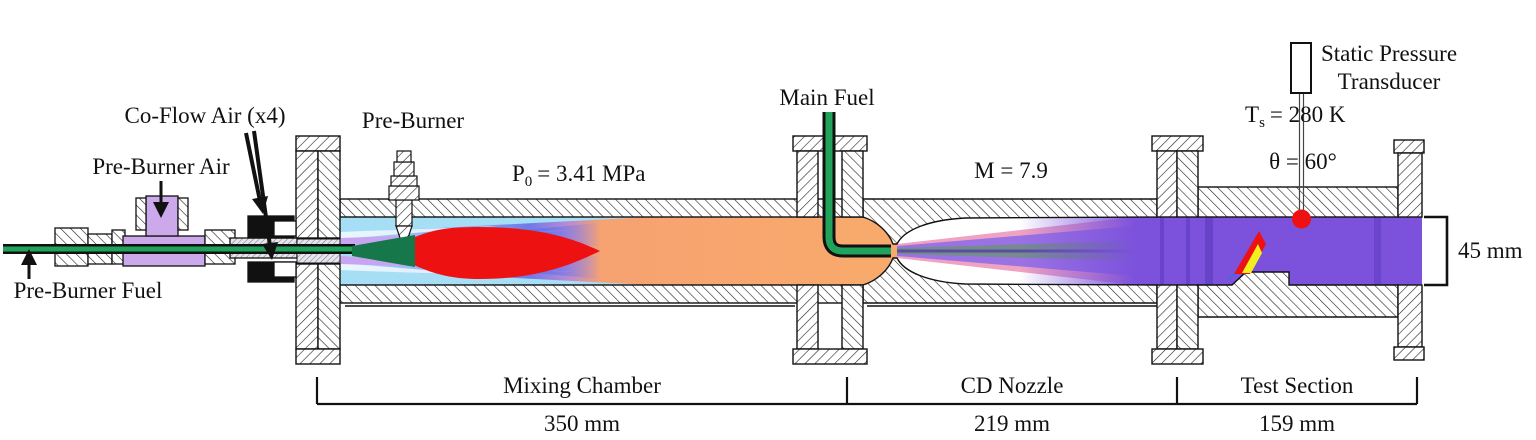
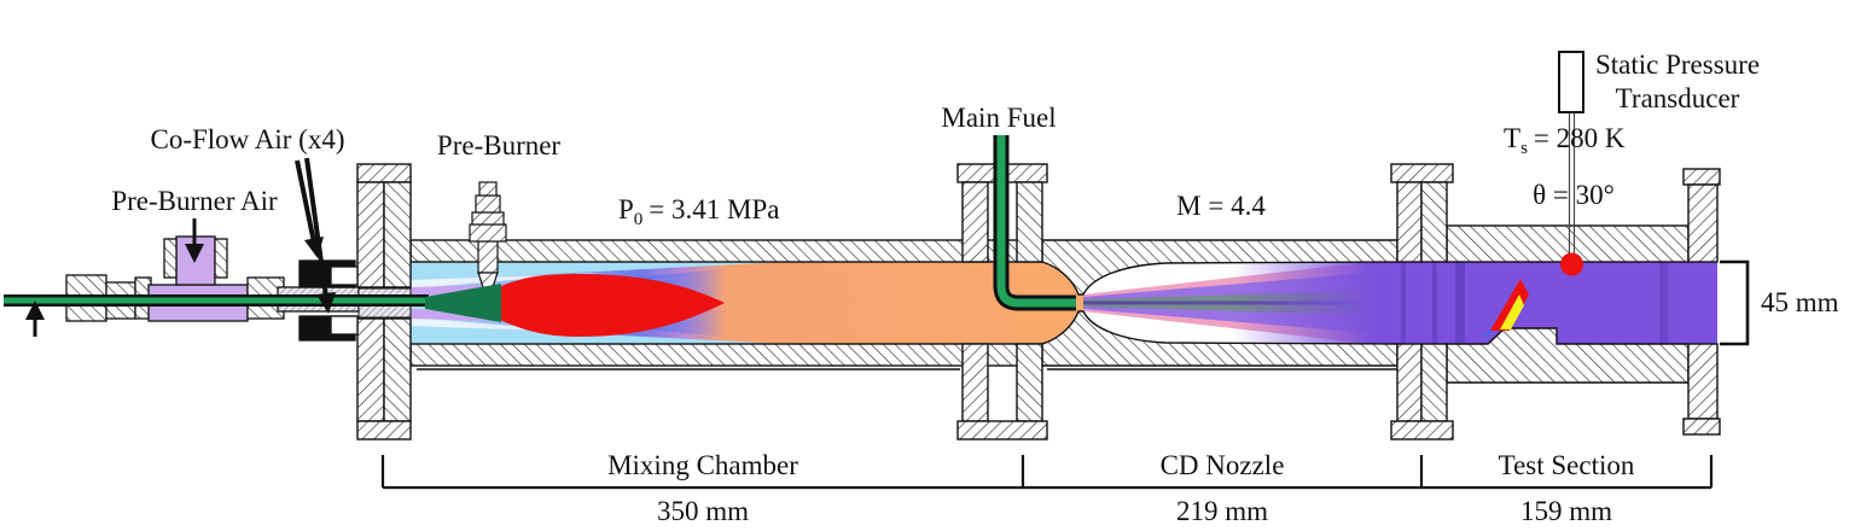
  Co-Flow Air (x4)
  Pre-Burner Air
- Pre-Burner Fuel
  Pre-Burner
  Main Fuel
  Static Pressure
  Transducer
  P0 = 3.41 MPa
- M = 7.9
+ M = 4.4
  Ts = 280 K
- θ = 60°
+ θ = 30°
  45 mm
  Mixing Chamber
  350 mm
  CD Nozzle
  219 mm
  Test Section
  159 mm
